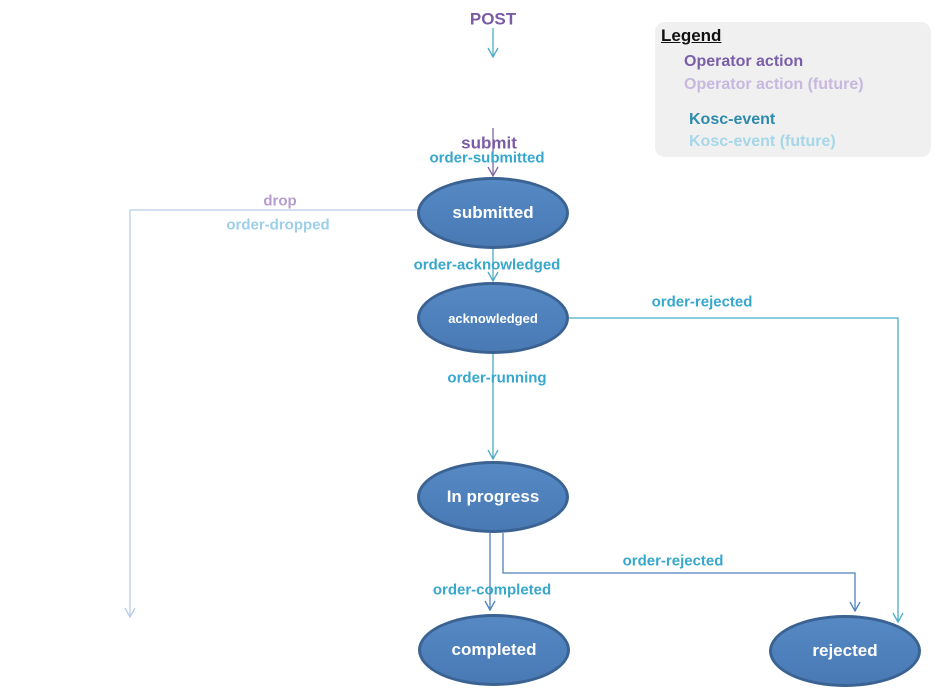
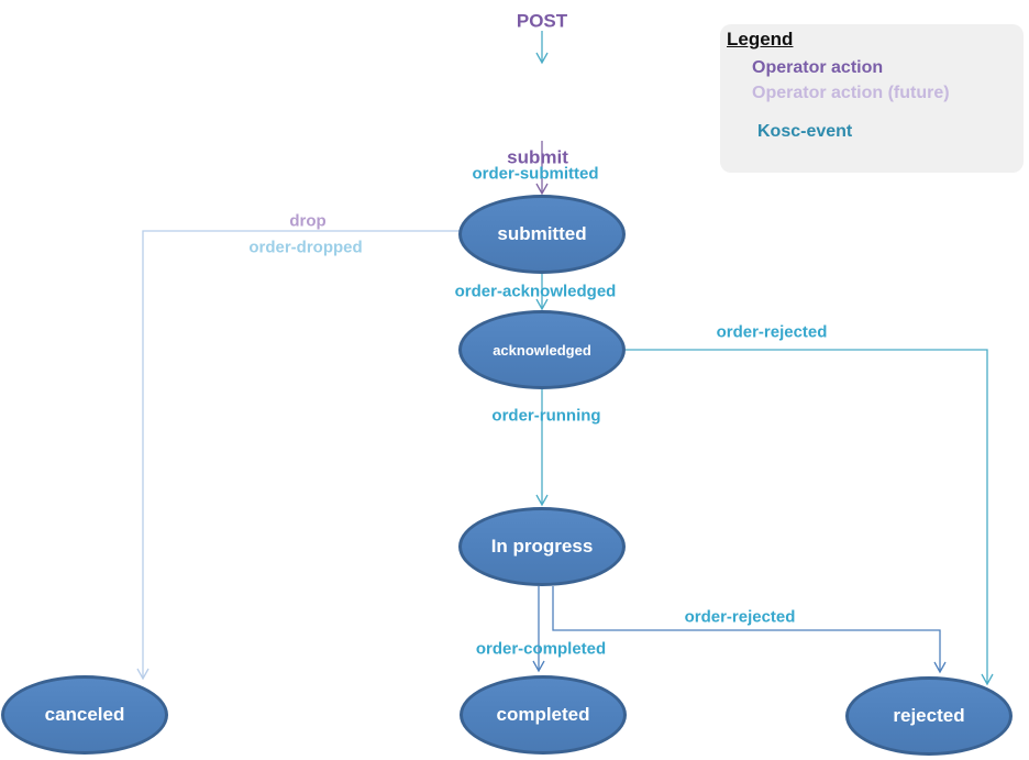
  submitted
  acknowledged
  In progress
+ canceled
  completed
  rejected
  POST
  submit
  order-submitted
  drop
  order-dropped
  order-acknowledged
  order-rejected
  order-running
  order-rejected
  order-completed
  Legend
  Operator action
  Operator action (future)
  Kosc-event
- Kosc-event (future)
